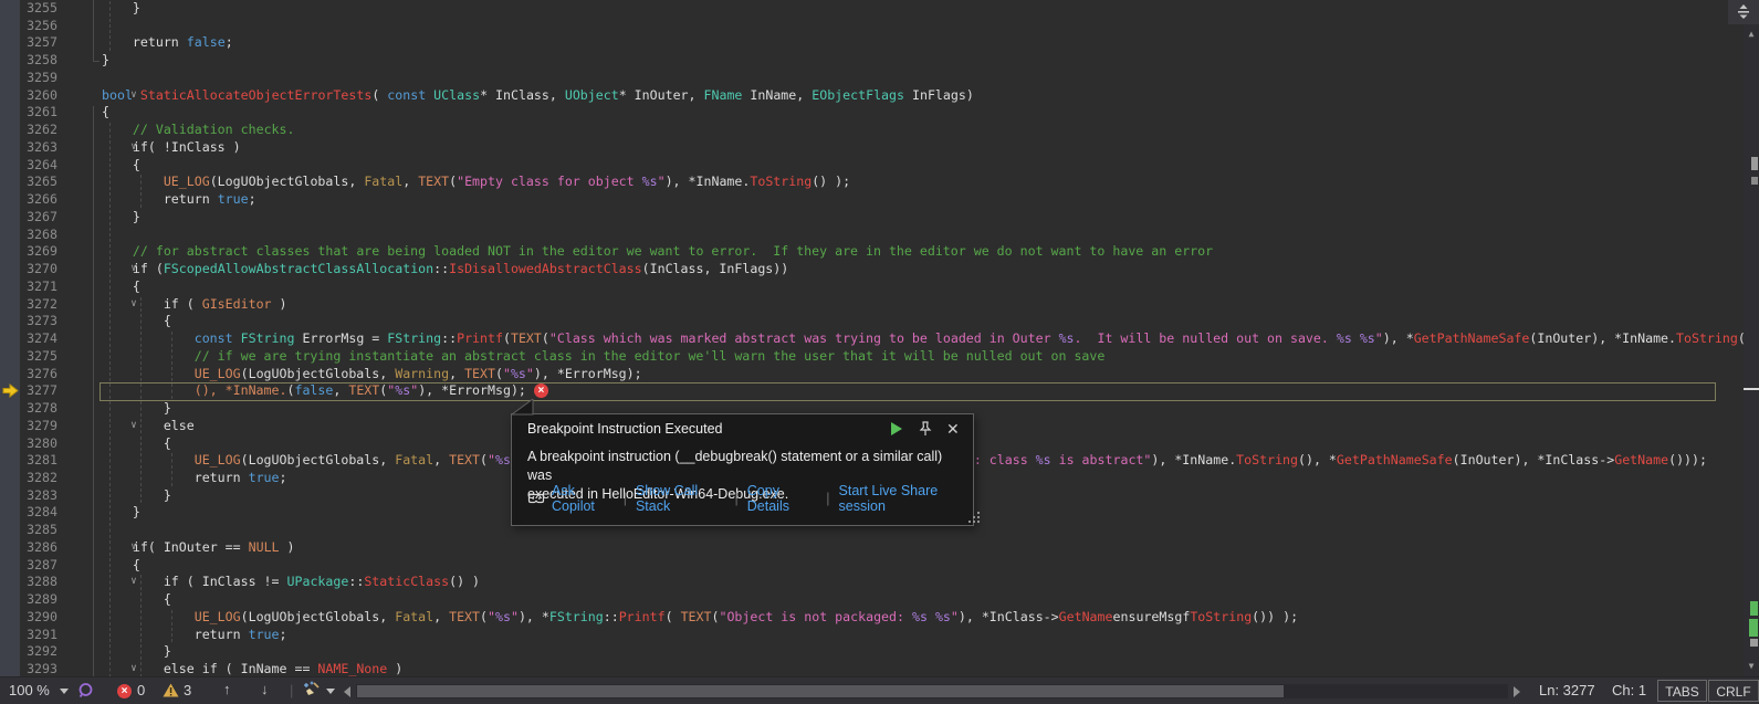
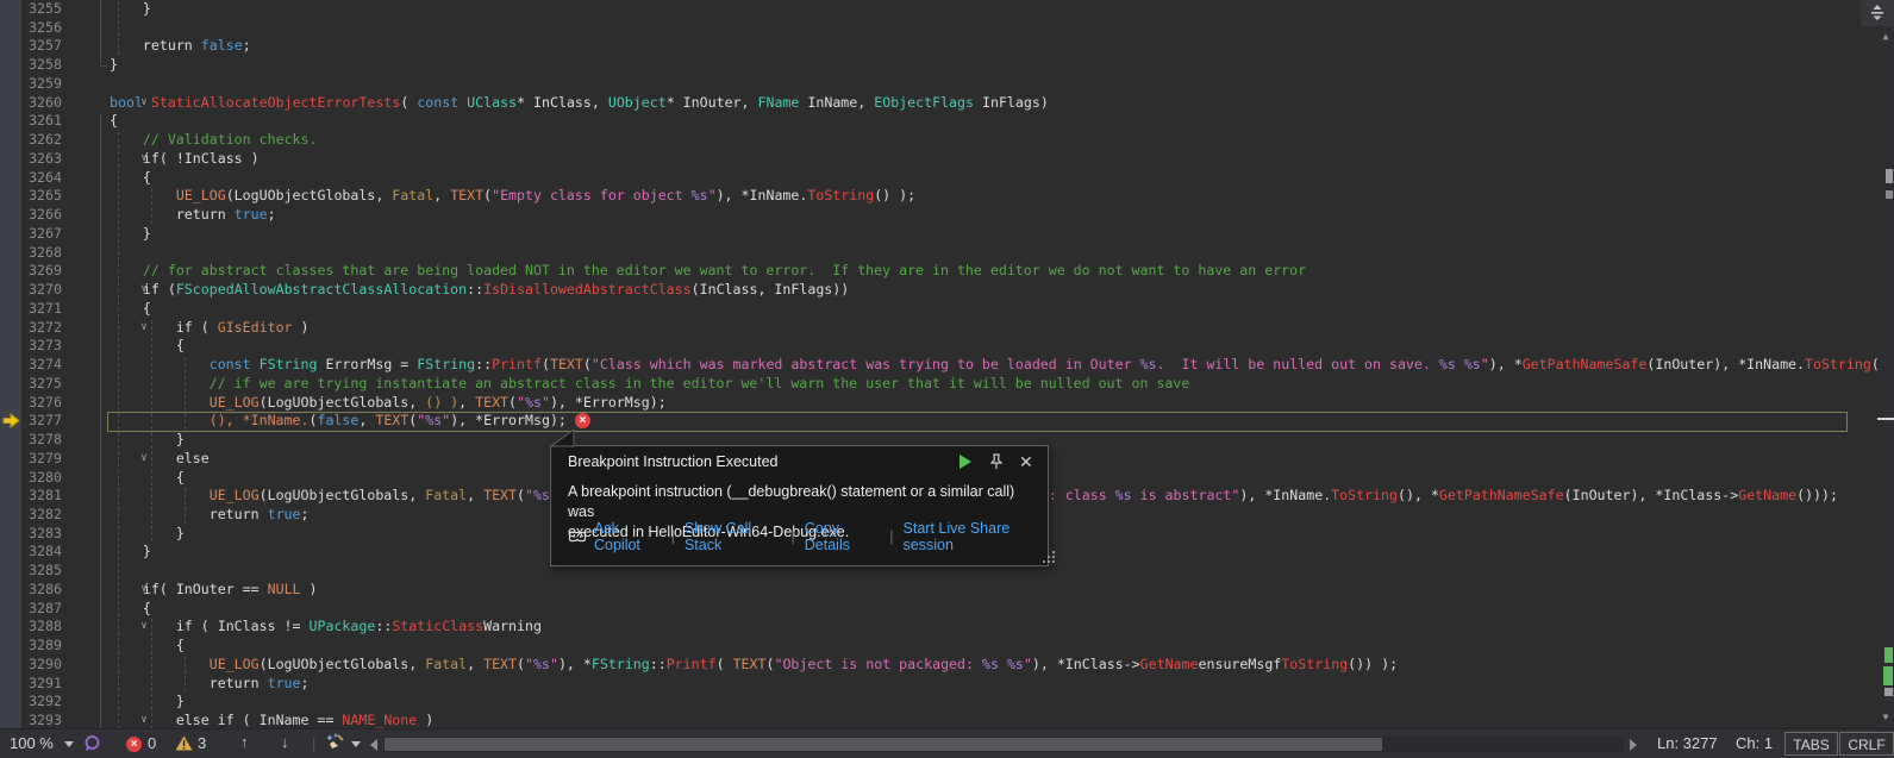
  3255
  }
  3256
  3257
  return false;
  3258
  }
  3259
  3260
  ∨
  bool StaticAllocateObjectErrorTests( const UClass* InClass, UObject* InOuter, FName InName, EObjectFlags InFlags)
  3261
  {
  3262
  // Validation checks.
  3263
  ∨
  if( !InClass )
  3264
  {
  3265
  UE_LOG(LogUObjectGlobals, Fatal, TEXT("Empty class for object %s"), *InName.ToString() );
  3266
  return true;
  3267
  }
  3268
  3269
  // for abstract classes that are being loaded NOT in the editor we want to error. If they are in the editor we do not want to have an error
  3270
  ∨
  if (FScopedAllowAbstractClassAllocation::IsDisallowedAbstractClass(InClass, InFlags))
  3271
  {
  3272
  ∨
  if ( GIsEditor )
  3273
  {
  3274
  const FString ErrorMsg = FString::Printf(TEXT("Class which was marked abstract was trying to be loaded in Outer %s. It will be nulled out on save. %s %s"), *GetPathNameSafe(InOuter), *InName.ToString(
  3275
  // if we are trying instantiate an abstract class in the editor we'll warn the user that it will be nulled out on save
  3276
- UE_LOG(LogUObjectGlobals, Warning, TEXT("%s"), *ErrorMsg);
+ UE_LOG(LogUObjectGlobals, () ), TEXT("%s"), *ErrorMsg);
  3277
  (), *InName.(false, TEXT("%s"), *ErrorMsg); ×
  3278
  }
  3279
  ∨
  else
  3280
  {
  3281
  UE_LOG(LogUObjectGlobals, Fatal, TEXT("%s : class %s is abstract"), *InName.ToString(), *GetPathNameSafe(InOuter), *InClass->GetName()));
  3282
  return true;
  3283
  }
  3284
  }
  3285
  3286
  ∨
  if( InOuter == NULL )
  3287
  {
  3288
  ∨
- if ( InClass != UPackage::StaticClass() )
+ if ( InClass != UPackage::StaticClassWarning
  3289
  {
  3290
  UE_LOG(LogUObjectGlobals, Fatal, TEXT("%s"), *FString::Printf( TEXT("Object is not packaged: %s %s"), *InClass->GetNameensureMsgfToString()) );
  3291
  return true;
  3292
  }
  3293
  ∨
  else if ( InName == NAME_None )
  Breakpoint Instruction Executed
  ✕
  A breakpoint instruction (__debugbreak() statement or a similar call) was
  ecuted in HelloEditor-Win64-Debug.exe.
  Ask Copilot
  |
  Show Call Stack
  |
  Copy Details
  |
  Start Live Share session
  ▲
  ▼
  100 %
  ×
  0
  3
  ↑
  ↓
  |
  Ln: 3277
  Ch: 1
  TABS
  CRLF
